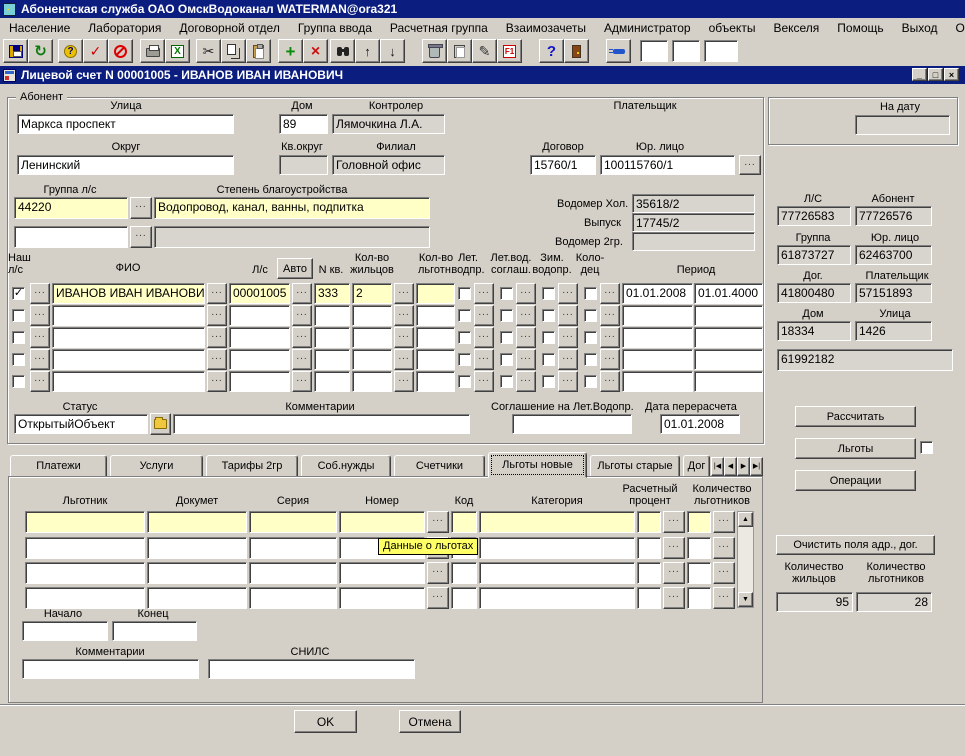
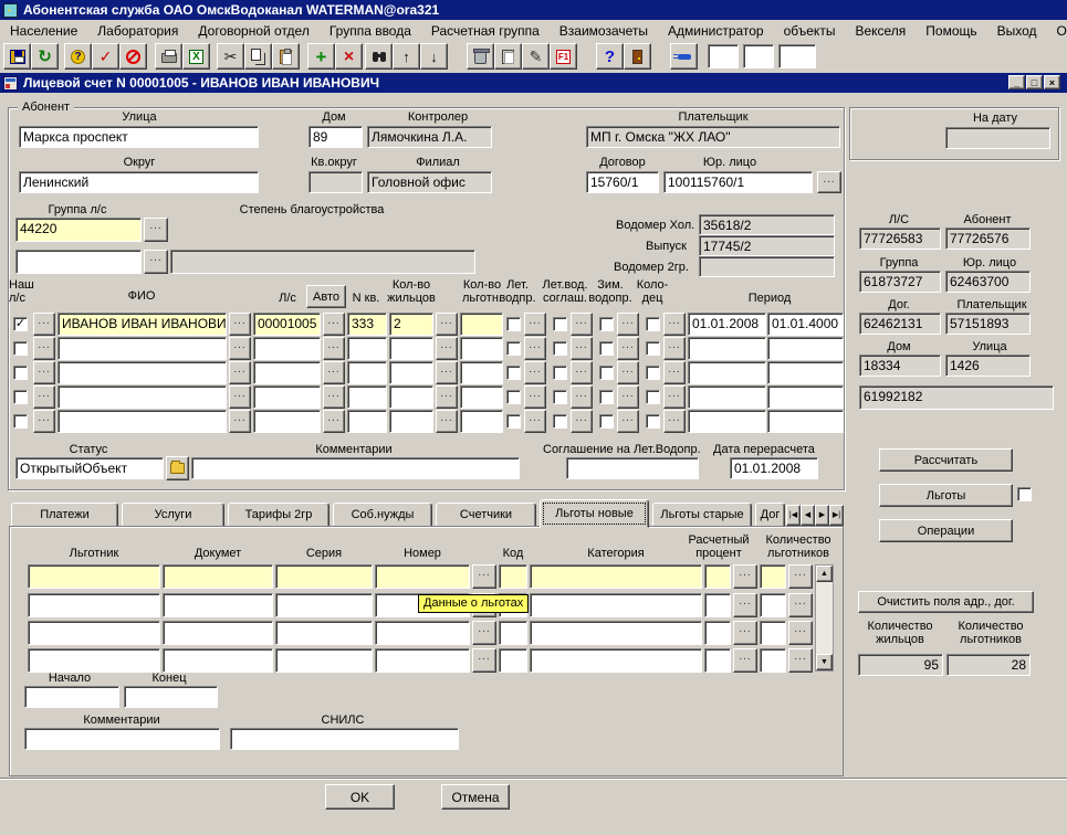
  Абонентская служба ОАО ОмскВодоканал WATERMAN@ora321
  Население
  Лаборатория
  Договорной отдел
  Группа ввода
  Расчетная группа
  Взаимозачеты
  Администратор
  объекты
  Векселя
  Помощь
  Выход
  ↻
  ?
  ✓
  X
  ✂
  +
  ×
  ↑
  ↓
  ✎
  F1
  ?
  Лицевой счет N 00001005 - ИВАНОВ ИВАН ИВАНОВИЧ
  _
  □
  ×
  Абонент
  Улица
  Маркса проспект
  Дом
  89
  Контролер
  Лямочкина Л.А.
  Округ
  Ленинский
  Кв.округ
  Филиал
  Головной офис
  Плательщик
+ МП г. Омска "ЖХ ЛАО"
  Договор
  15760/1
  Юр. лицо
  100115760/1
  ...
  На дату
  Группа л/с
  Степень благоустройства
  44220
  ...
- Водопровод, канал, ванны, подпитка
  ...
  Водомер Хол.
  35618/2
  Выпуск
  17745/2
  Водомер 2гр.
  Наш
  л/с
  ФИО
  Л/с
  Авто
  N кв.
  Кол-во
  жильцов
  Кол-во
  льготн.
  Лет.
  водпр.
  Лет.вод.
  соглаш.
  Зим.
  водопр.
  Коло-
  дец
  Период
  ✓
  ...
  ИВАНОВ ИВАН ИВАНОВИ
  ...
  00001005
  ...
  333
  2
  ...
  ...
  ...
  ...
  ...
  01.01.2008
  01.01.4000
  ...
  ...
  ...
  ...
  ...
  ...
  ...
  ...
  ...
  ...
  ...
  ...
  ...
  ...
  ...
  ...
  ...
  ...
  ...
  ...
  ...
  ...
  ...
  ...
  ...
  ...
  ...
  ...
  ...
  ...
  ...
  ...
  Статус
  ОткрытыйОбъект
  Комментарии
  Соглашение на Лет.Водопр.
  Дата перерасчета
  01.01.2008
  Платежи
  Услуги
  Тарифы 2гр
  Соб.нужды
  Счетчики
  Льготы новые
  Льготы старые
  Дог
  Льготник
  Докумет
  Серия
  Номер
  Код
  Категория
  Расчетный
  процент
  Количество
  льготников
  ...
  ...
  ...
  ...
  ...
  ...
  ...
  ...
  ...
  ...
  ...
  Данные о льготах
  Начало
  Конец
  Комментарии
  СНИЛС
  Л/С
  Абонент
  77726583
  77726576
  Группа
  Юр. лицо
  61873727
  62463700
  Дог.
  Плательщик
- 41800480
+ 62462131
  57151893
  Дом
  Улица
  18334
  1426
  61992182
  Рассчитать
  Льготы
  Операции
  Очистить поля адр., дог.
  Количество
  жильцов
  Количество
  льготников
  95
  28
  OK
  Отмена
